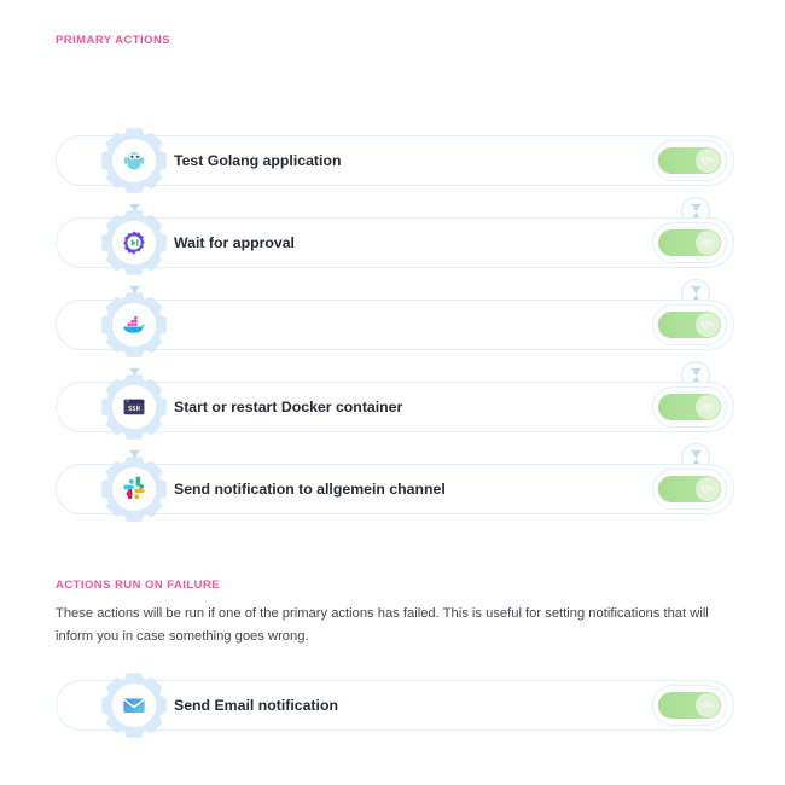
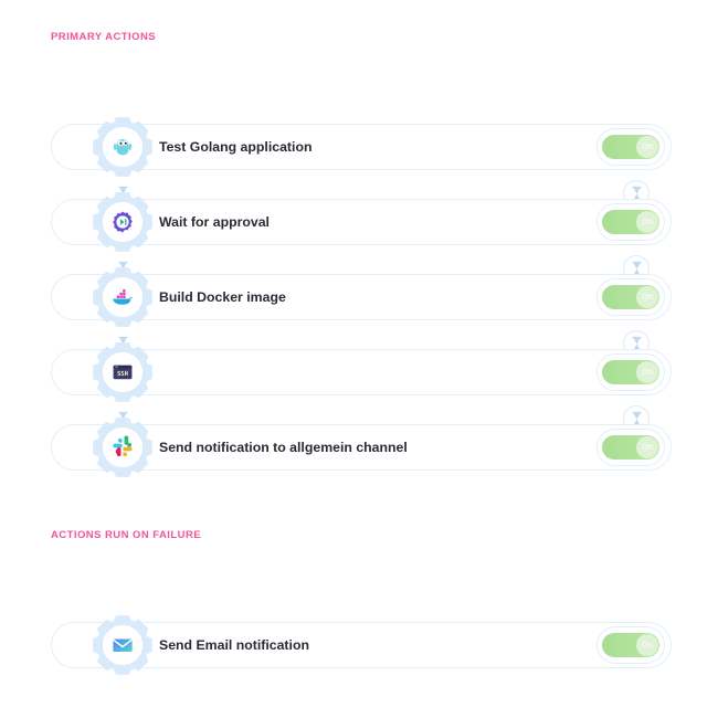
  PRIMARY ACTIONS
  Test Golang application
  On
  Wait for approval
  On
+ Build Docker image
  On
- Start or restart Docker container
  On
  Send notification to allgemein channel
  On
  ACTIONS RUN ON FAILURE
- These actions will be run if one of the primary actions has failed. This is useful for setting notifications that will inform you in case something goes wrong.
  Send Email notification
  On
